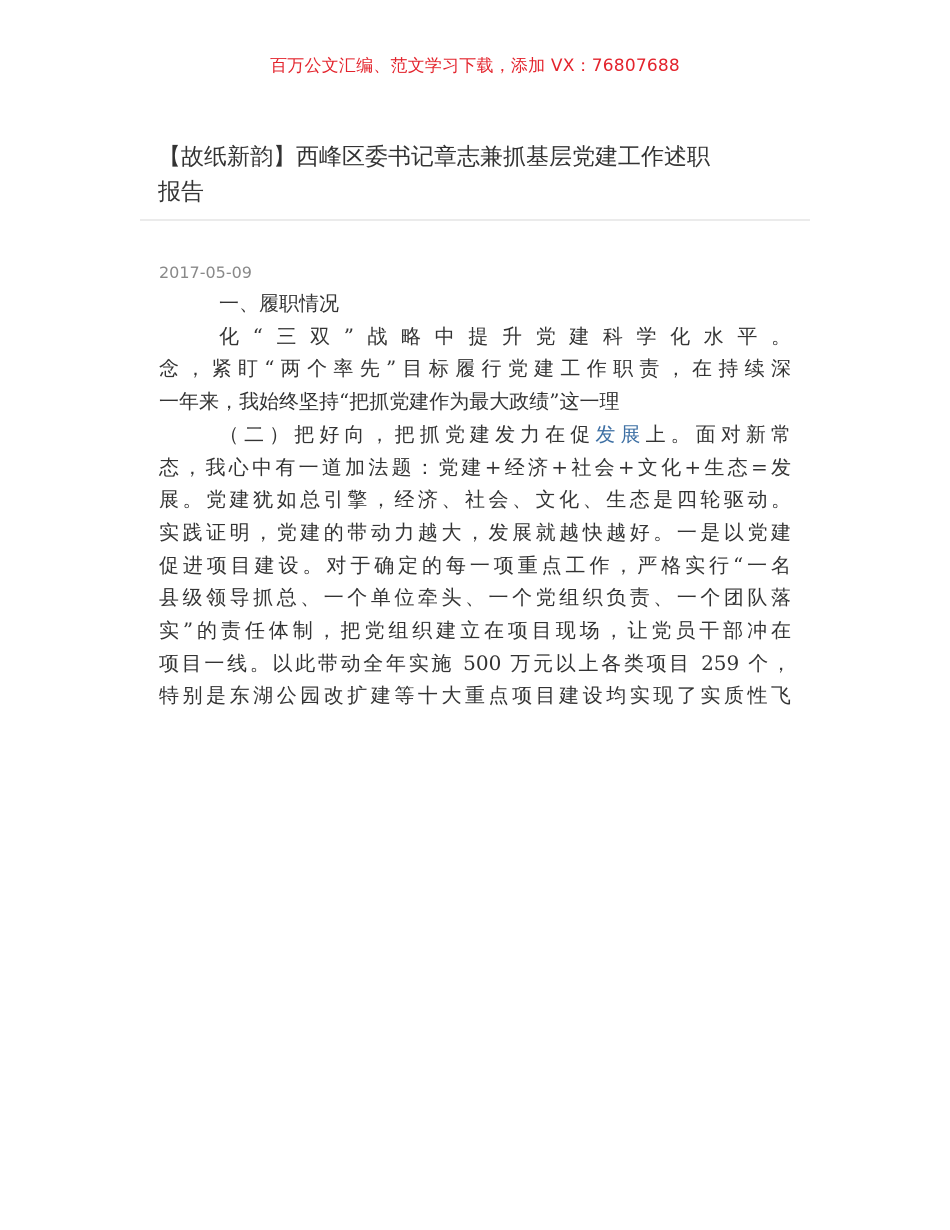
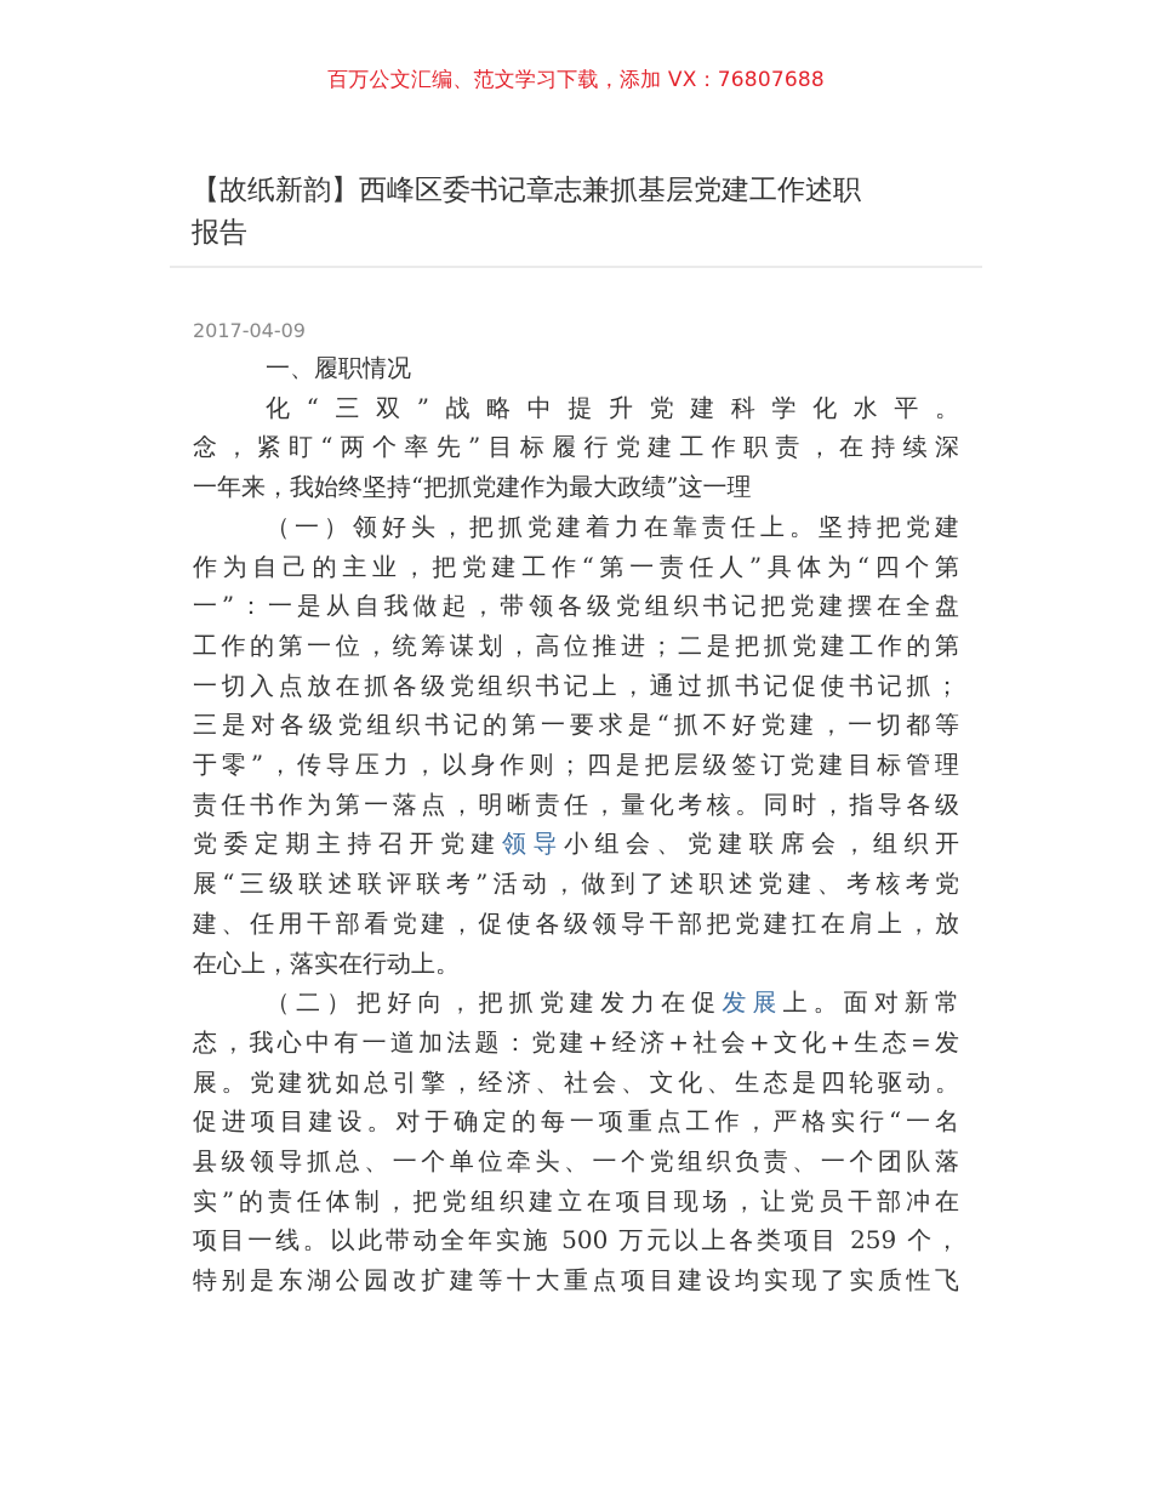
  百万公文汇编、范文学习下载，添加 VX：76807688
  【故纸新韵】西峰区委书记章志兼抓基层党建工作述职
  报告
- 2017-05-09
+ 2017-04-09
  一、履职情况
  化“三双”战略中提升党建科学化水平。
  念，紧盯“两个率先”目标履行党建工作职责，在持续深
  一年来，我始终坚持“把抓党建作为最大政绩”这一理
+ （一）领好头，把抓党建着力在靠责任上。坚持把党建
+ 作为自己的主业，把党建工作“第一责任人”具体为“四个第
+ 一”：一是从自我做起，带领各级党组织书记把党建摆在全盘
+ 工作的第一位，统筹谋划，高位推进；二是把抓党建工作的第
+ 一切入点放在抓各级党组织书记上，通过抓书记促使书记抓；
+ 三是对各级党组织书记的第一要求是“抓不好党建，一切都等
+ 于零”，传导压力，以身作则；四是把层级签订党建目标管理
+ 责任书作为第一落点，明晰责任，量化考核。同时，指导各级
+ 党委定期主持召开党建领导小组会、党建联席会，组织开
+ 展“三级联述联评联考”活动，做到了述职述党建、考核考党
+ 建、任用干部看党建，促使各级领导干部把党建扛在肩上，放
+ 在心上，落实在行动上。
  （二）把好向，把抓党建发力在促发展上。面对新常
  态，我心中有一道加法题：党建+经济+社会+文化+生态=发
  展。党建犹如总引擎，经济、社会、文化、生态是四轮驱动。
- 实践证明，党建的带动力越大，发展就越快越好。一是以党建
  促进项目建设。对于确定的每一项重点工作，严格实行“一名
  县级领导抓总、一个单位牵头、一个党组织负责、一个团队落
  实”的责任体制，把党组织建立在项目现场，让党员干部冲在
  项目一线。以此带动全年实施 500 万元以上各类项目 259 个，
  特别是东湖公园改扩建等十大重点项目建设均实现了实质性飞
